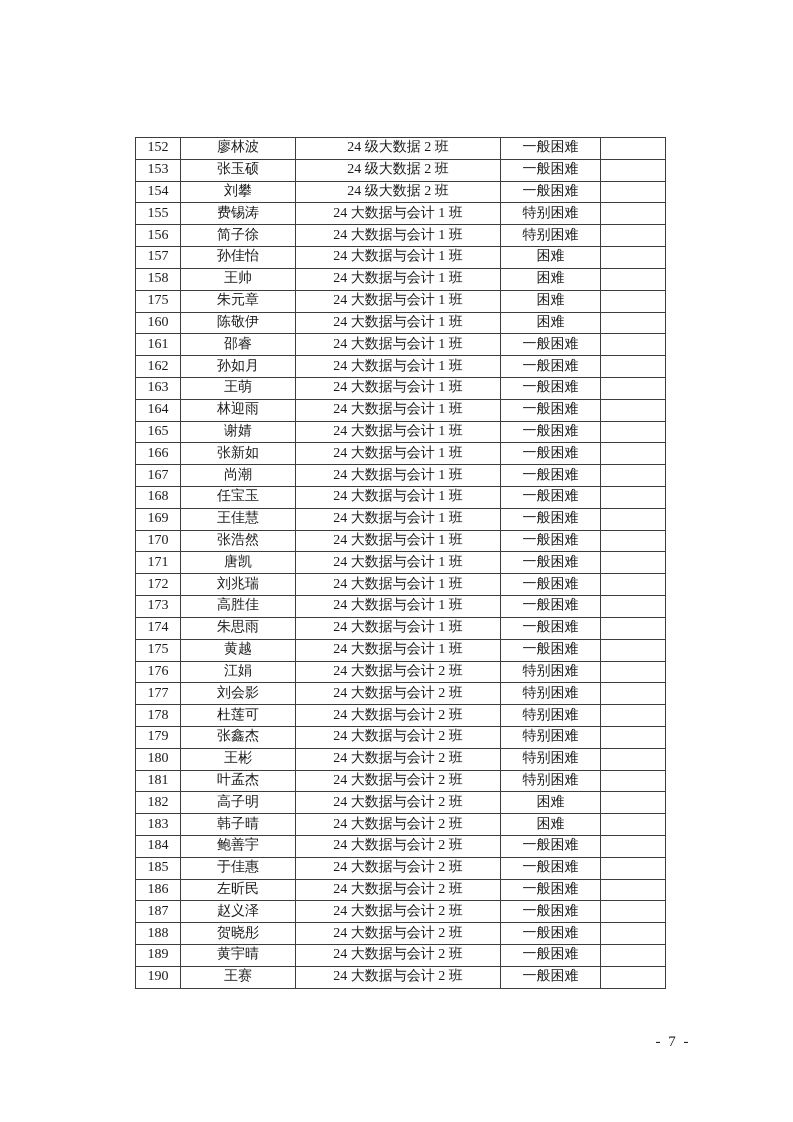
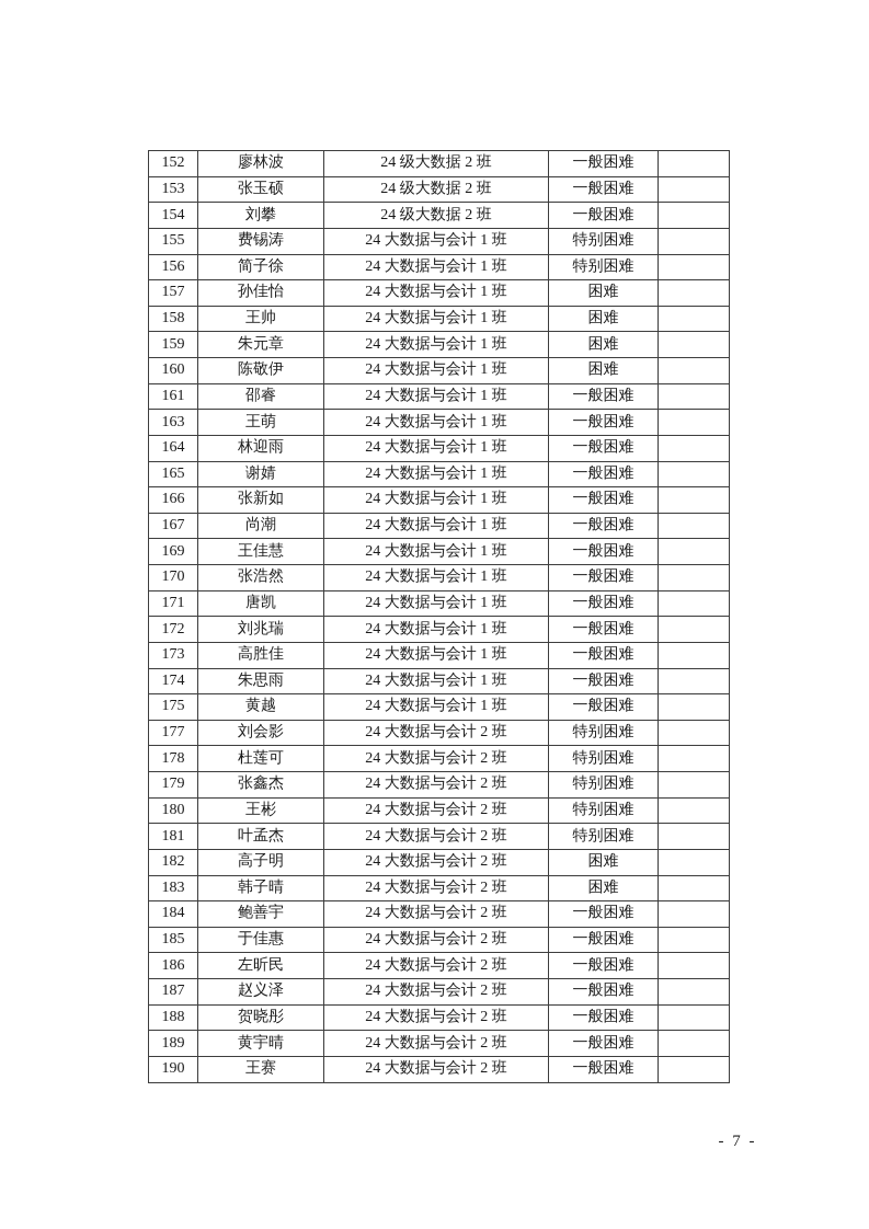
  152	廖林波	24 级大数据 2 班	一般困难
  153	张玉硕	24 级大数据 2 班	一般困难
  154	刘攀	24 级大数据 2 班	一般困难
  155	费锡涛	24 大数据与会计 1 班	特别困难
  156	简子徐	24 大数据与会计 1 班	特别困难
  157	孙佳怡	24 大数据与会计 1 班	困难
  158	王帅	24 大数据与会计 1 班	困难
- 175	朱元章	24 大数据与会计 1 班	困难
+ 159	朱元章	24 大数据与会计 1 班	困难
  160	陈敬伊	24 大数据与会计 1 班	困难
  161	邵睿	24 大数据与会计 1 班	一般困难
- 162	孙如月	24 大数据与会计 1 班	一般困难
  163	王萌	24 大数据与会计 1 班	一般困难
  164	林迎雨	24 大数据与会计 1 班	一般困难
  165	谢婧	24 大数据与会计 1 班	一般困难
  166	张新如	24 大数据与会计 1 班	一般困难
  167	尚潮	24 大数据与会计 1 班	一般困难
- 168	任宝玉	24 大数据与会计 1 班	一般困难
  169	王佳慧	24 大数据与会计 1 班	一般困难
  170	张浩然	24 大数据与会计 1 班	一般困难
  171	唐凯	24 大数据与会计 1 班	一般困难
  172	刘兆瑞	24 大数据与会计 1 班	一般困难
  173	高胜佳	24 大数据与会计 1 班	一般困难
  174	朱思雨	24 大数据与会计 1 班	一般困难
  175	黄越	24 大数据与会计 1 班	一般困难
- 176	江娟	24 大数据与会计 2 班	特别困难
  177	刘会影	24 大数据与会计 2 班	特别困难
  178	杜莲可	24 大数据与会计 2 班	特别困难
  179	张鑫杰	24 大数据与会计 2 班	特别困难
  180	王彬	24 大数据与会计 2 班	特别困难
  181	叶孟杰	24 大数据与会计 2 班	特别困难
  182	高子明	24 大数据与会计 2 班	困难
  183	韩子晴	24 大数据与会计 2 班	困难
  184	鲍善宇	24 大数据与会计 2 班	一般困难
  185	于佳惠	24 大数据与会计 2 班	一般困难
  186	左昕民	24 大数据与会计 2 班	一般困难
  187	赵义泽	24 大数据与会计 2 班	一般困难
  188	贺晓彤	24 大数据与会计 2 班	一般困难
  189	黄宇晴	24 大数据与会计 2 班	一般困难
  190	王赛	24 大数据与会计 2 班	一般困难
  - 7 -
